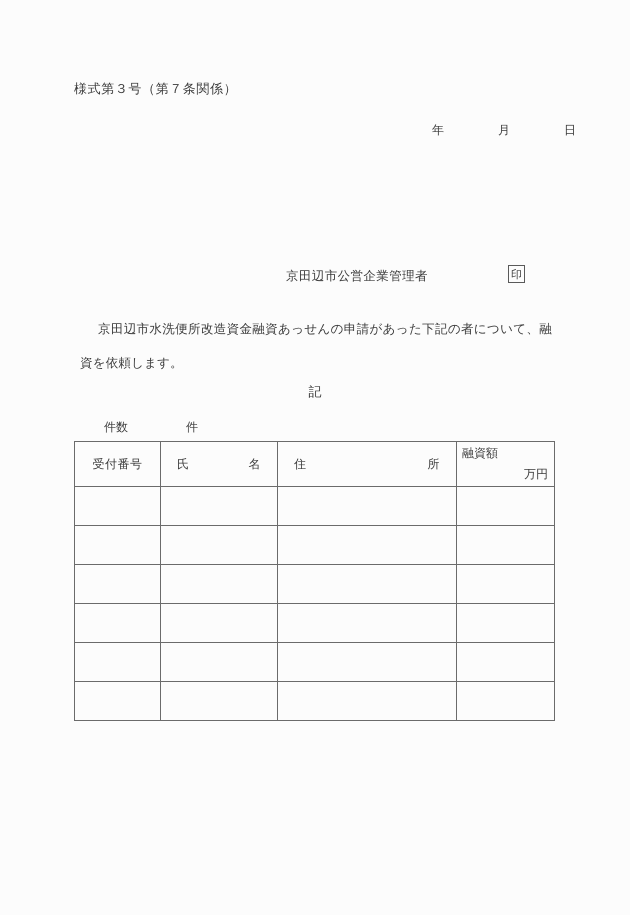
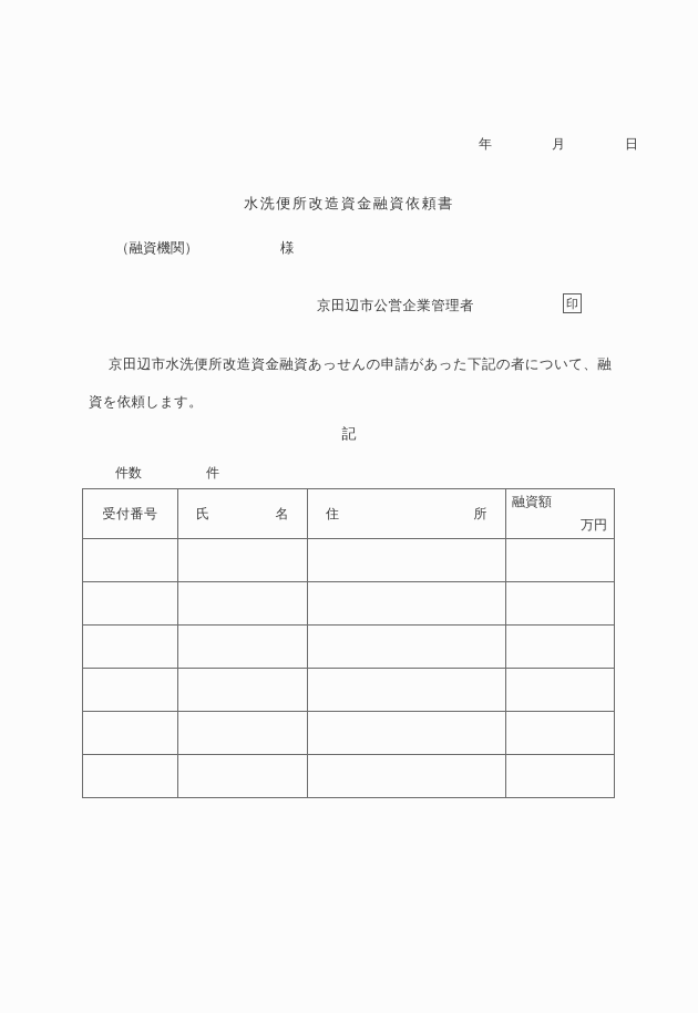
- 様式第３号（第７条関係）
  年 月 日
+ 水洗便所改造資金融資依頼書
+ （融資機関） 様
  京田辺市公営企業管理者
  印
  京田辺市水洗便所改造資金融資あっせんの申請があった下記の者について、融資を依頼します。
  記
  件数 件
  受付番号	氏 名	住 所	融資額 万円
